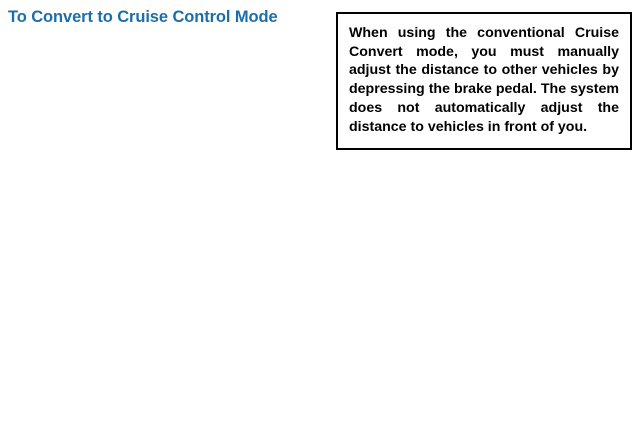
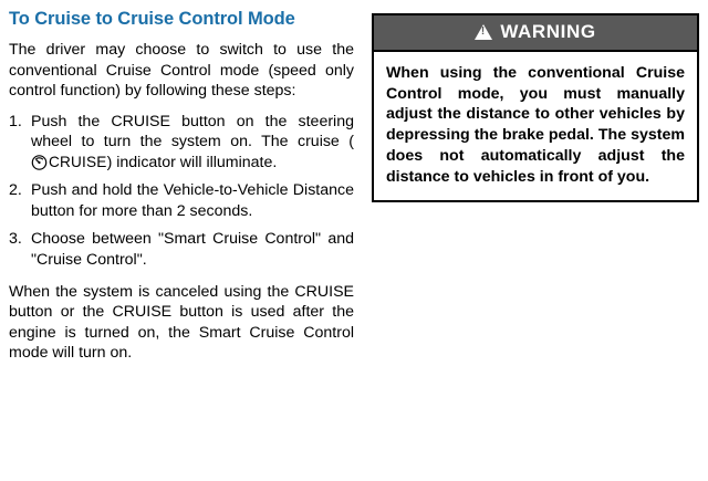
- To Convert to Cruise Control Mode
+ To Cruise to Cruise Control Mode
+ The driver may choose to switch to use the conventional Cruise Control mode (speed only control function) by following these steps:
+ 1.
+ Push the CRUISE button on the steering wheel to turn the system on. The cruise (CRUISE) indicator will illuminate.
+ 2.
+ Push and hold the Vehicle-to-Vehicle Distance button for more than 2 seconds.
+ 3.
+ Choose between "Smart Cruise Control" and "Cruise Control".
+ When the system is canceled using the CRUISE button or the CRUISE button is used after the engine is turned on, the Smart Cruise Control mode will turn on.
+ WARNING
- When using the conventional Cruise Convert mode, you must manually adjust the distance to other vehicles by depressing the brake pedal. The system does not automatically adjust the distance to vehicles in front of you.
+ When using the conventional Cruise Control mode, you must manually adjust the distance to other vehicles by depressing the brake pedal. The system does not automatically adjust the distance to vehicles in front of you.
